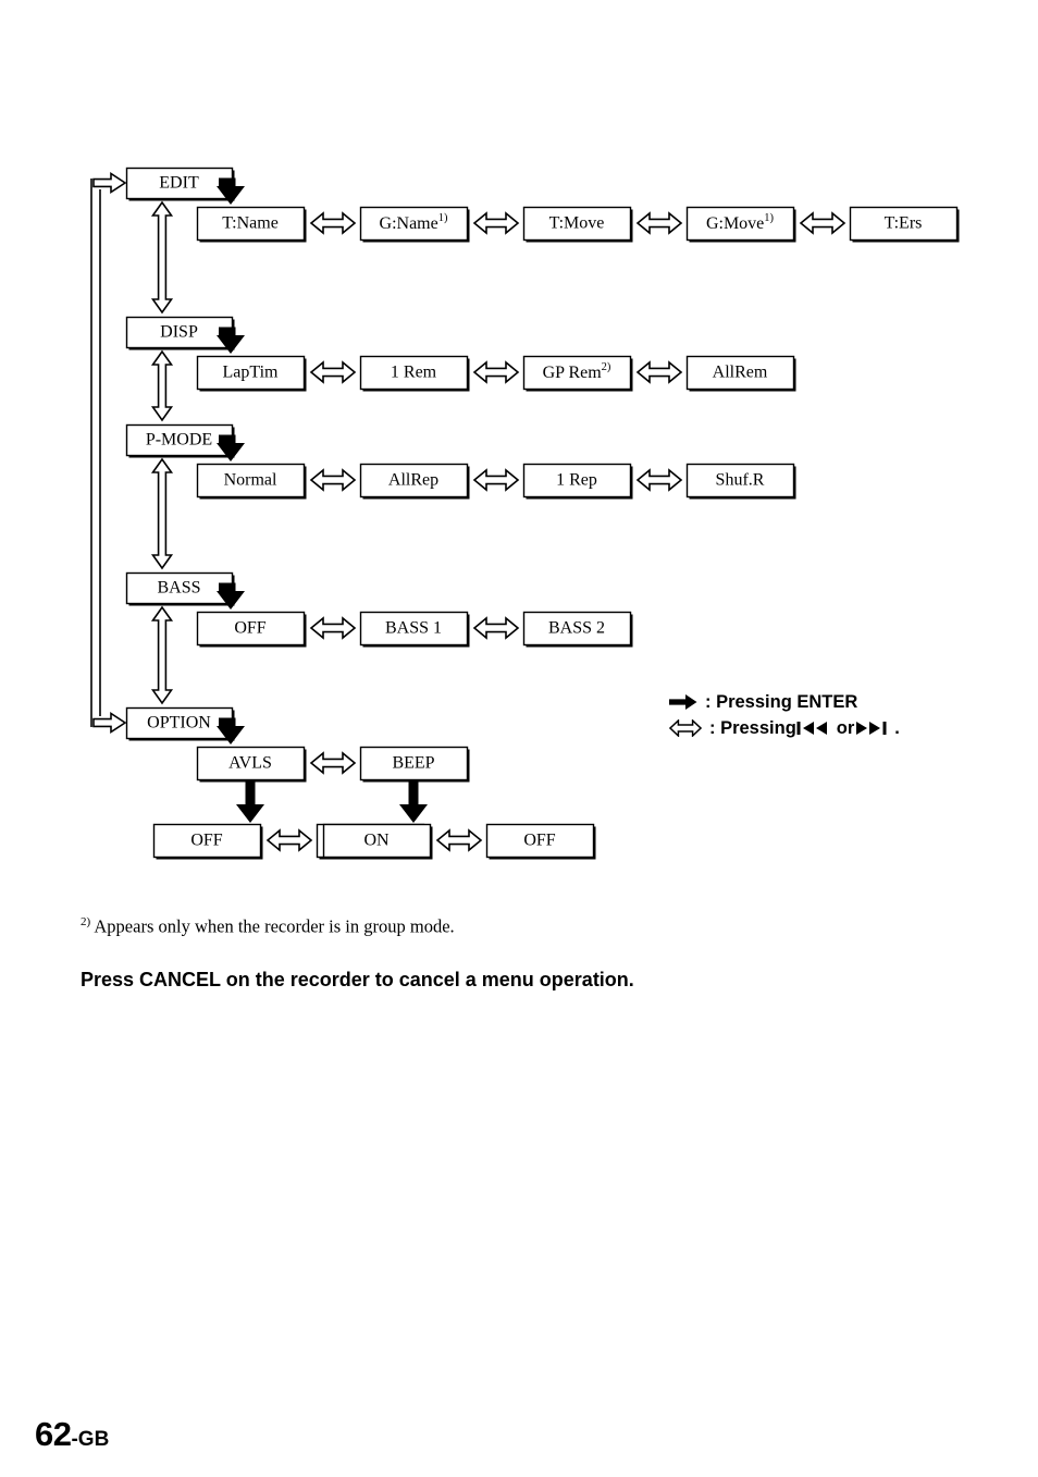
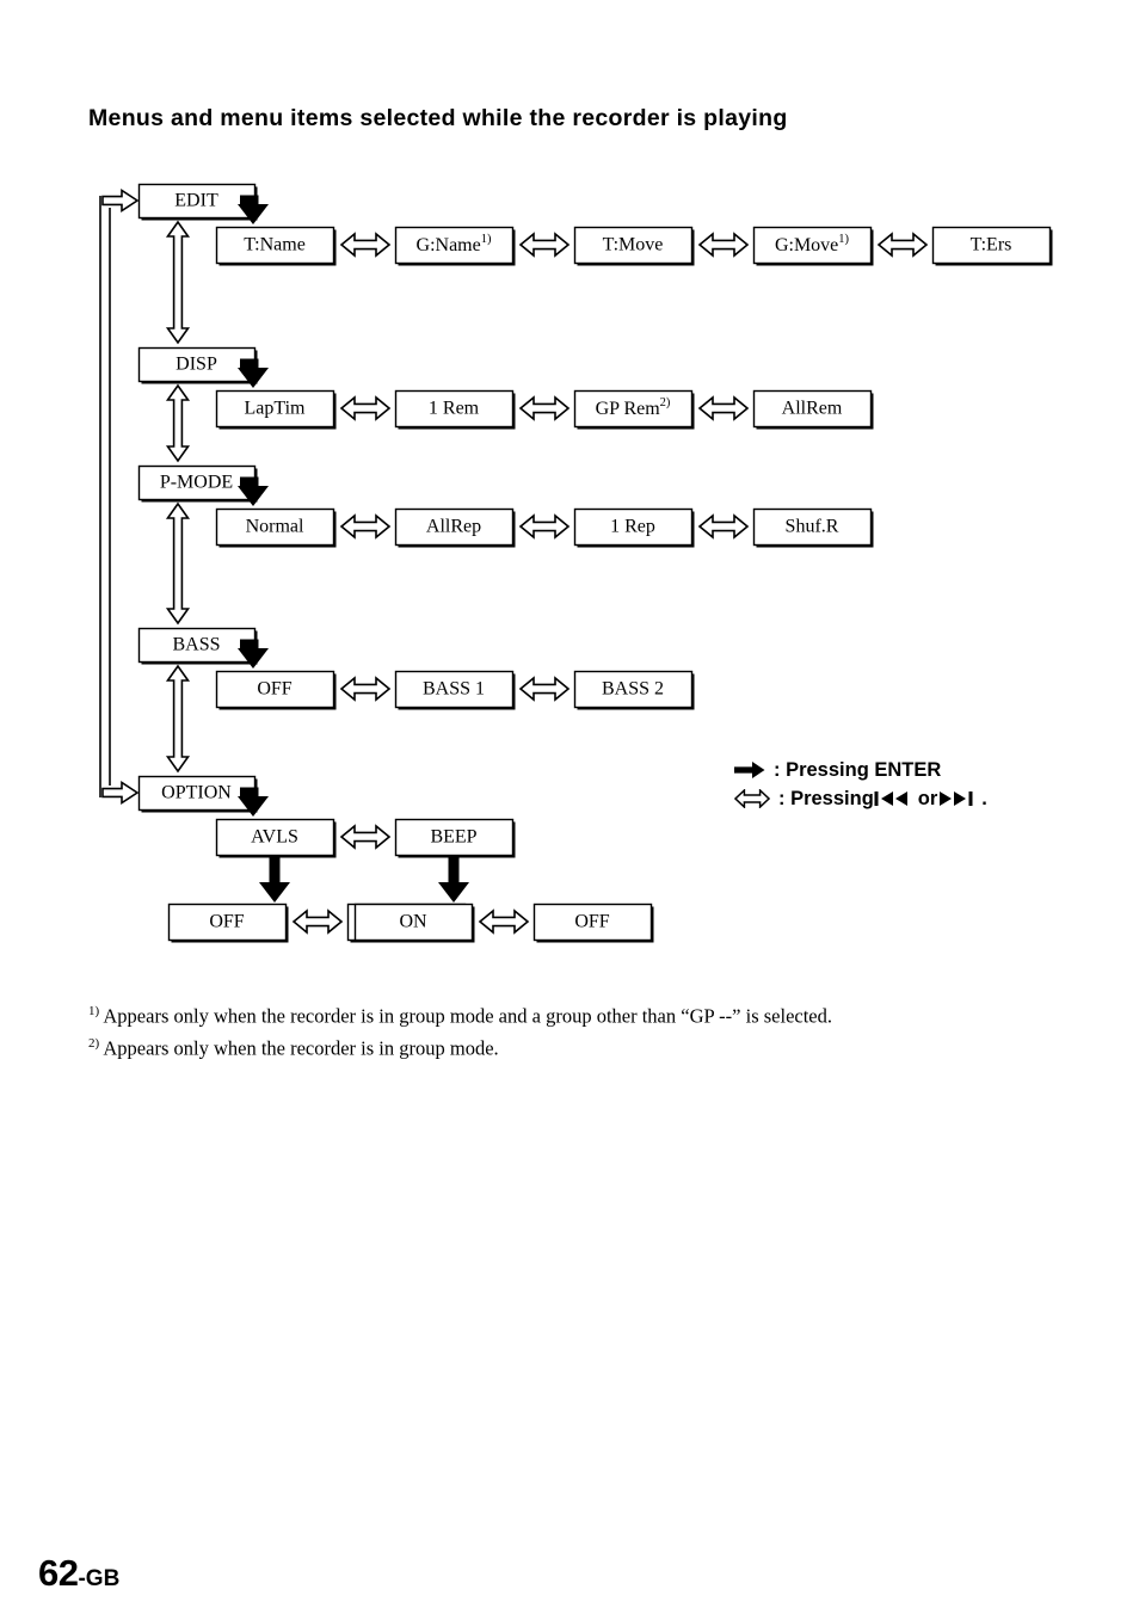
+ Menus and menu items selected while the recorder is playing
  EDIT
  T:Name
  G:Name1)
  T:Move
  G:Move1)
  T:Ers
  DISP
  LapTim
  1 Rem
  GP Rem2)
  AllRem
  P-MODE
  Normal
  AllRep
  1 Rep
  Shuf.R
  BASS
  OFF
  BASS 1
  BASS 2
  OPTION
  AVLS
  BEEP
  OFF
  ON
  OFF
  : Pressing ENTER
  : Pressing
  or
  .
+ 1) Appears only when the recorder is in group mode and a group other than “GP --” is selected.
  2) Appears only when the recorder is in group mode.
- Press CANCEL on the recorder to cancel a menu operation.
  62-GB
